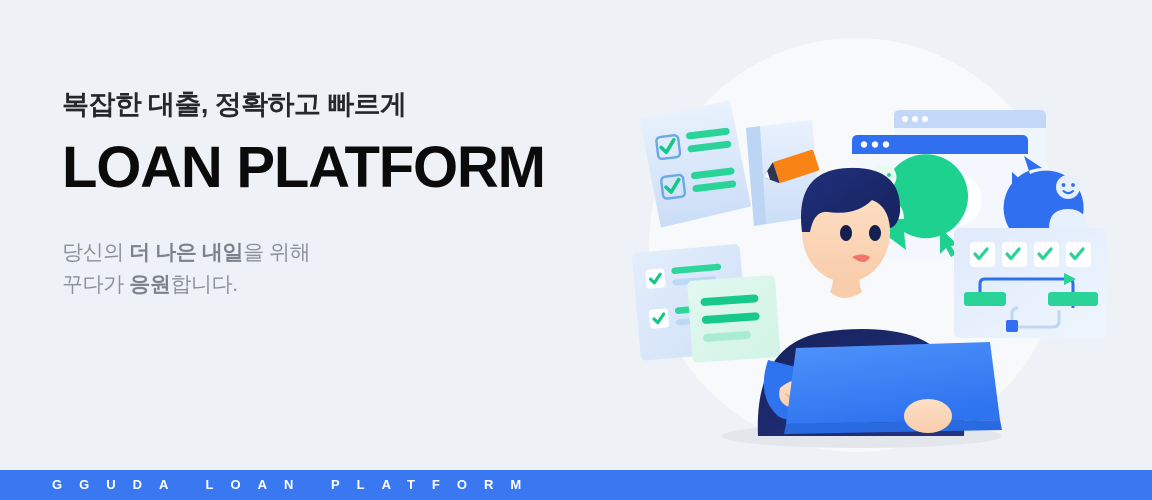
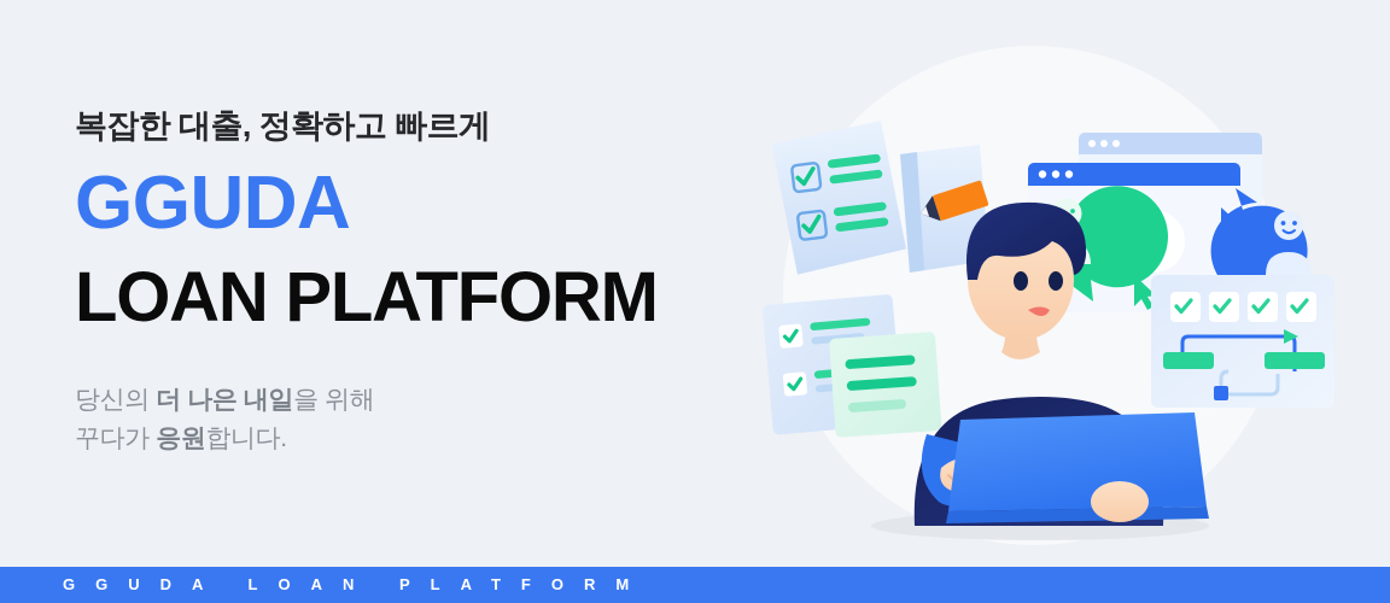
  복잡한 대출, 정확하고 빠르게
+ GGUDA
  LOAN PLATFORM
  당신의 더 나은 내일을 위해
  꾸다가 응원합니다.
  GGUDA LOAN PLATFORM
